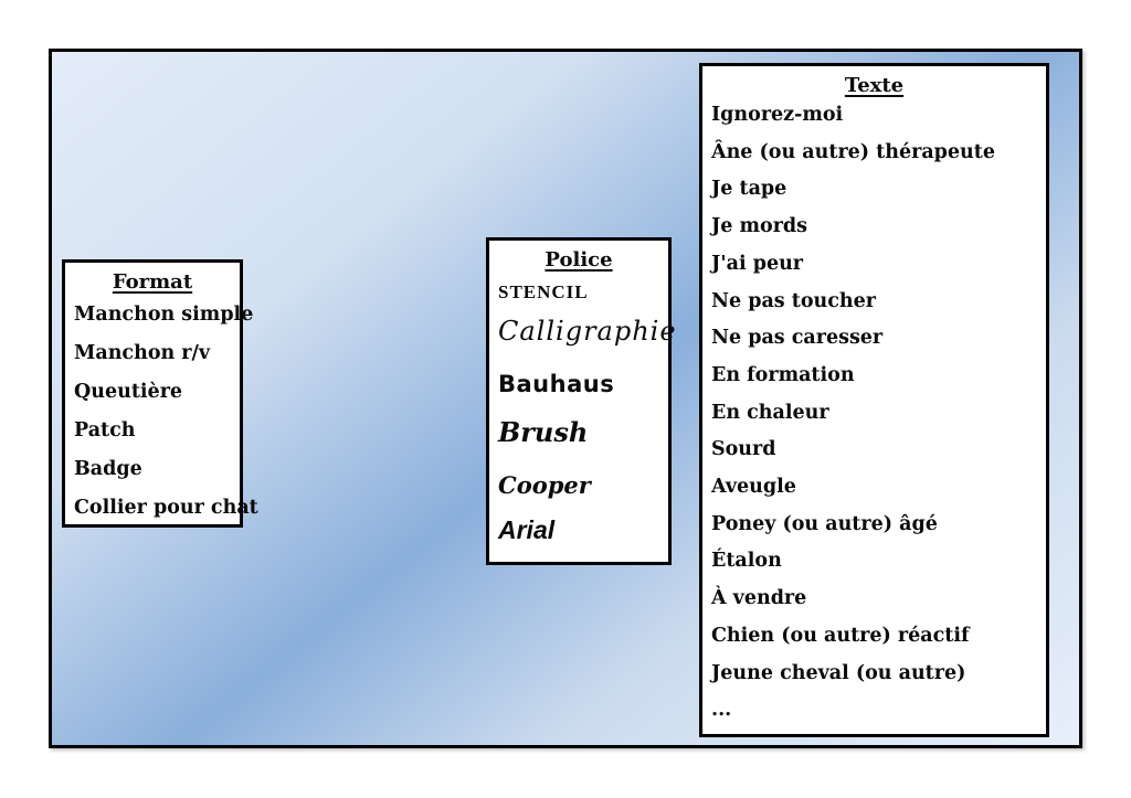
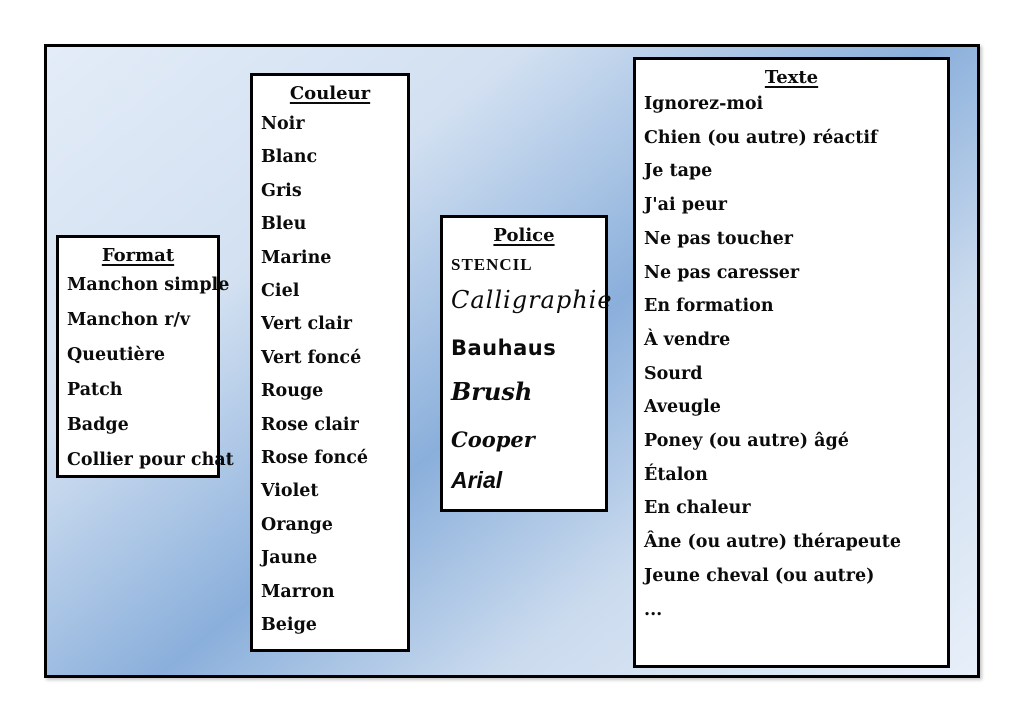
  Format
  Manchon simple
  Manchon r/v
  Queutière
  Patch
  Badge
  Collier pour chat
+ Couleur
+ Noir
+ Blanc
+ Gris
+ Bleu
+ Marine
+ Ciel
+ Vert clair
+ Vert foncé
+ Rouge
+ Rose clair
+ Rose foncé
+ Violet
+ Orange
+ Jaune
+ Marron
+ Beige
  Police
  STENCIL
  Calligraphie
  Bauhaus
  Brush
  Cooper
  Arial
  Texte
  Ignorez-moi
- Âne (ou autre) thérapeute
+ Chien (ou autre) réactif
  Je tape
- Je mords
  J'ai peur
  Ne pas toucher
  Ne pas caresser
  En formation
- En chaleur
+ À vendre
  Sourd
  Aveugle
  Poney (ou autre) âgé
  Étalon
- À vendre
+ En chaleur
- Chien (ou autre) réactif
+ Âne (ou autre) thérapeute
  Jeune cheval (ou autre)
  ...
